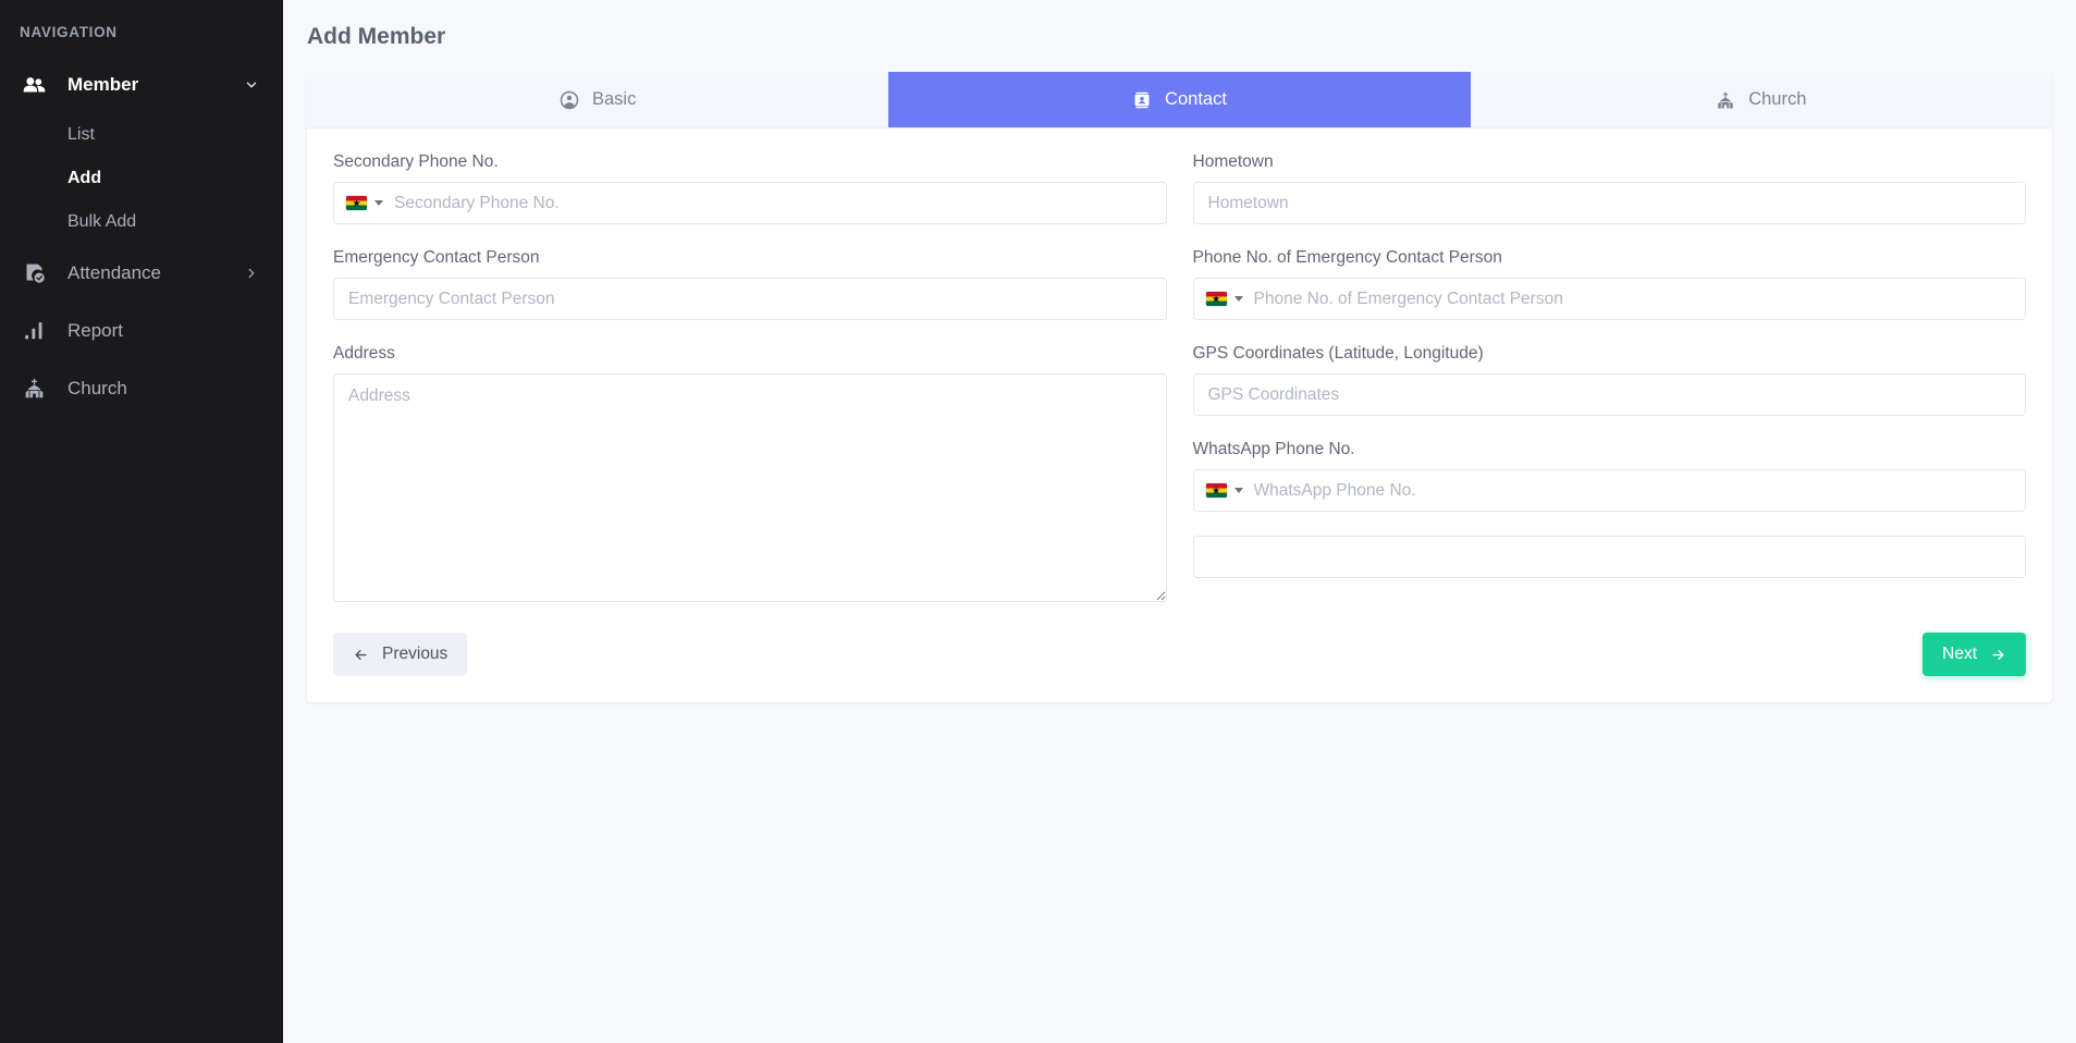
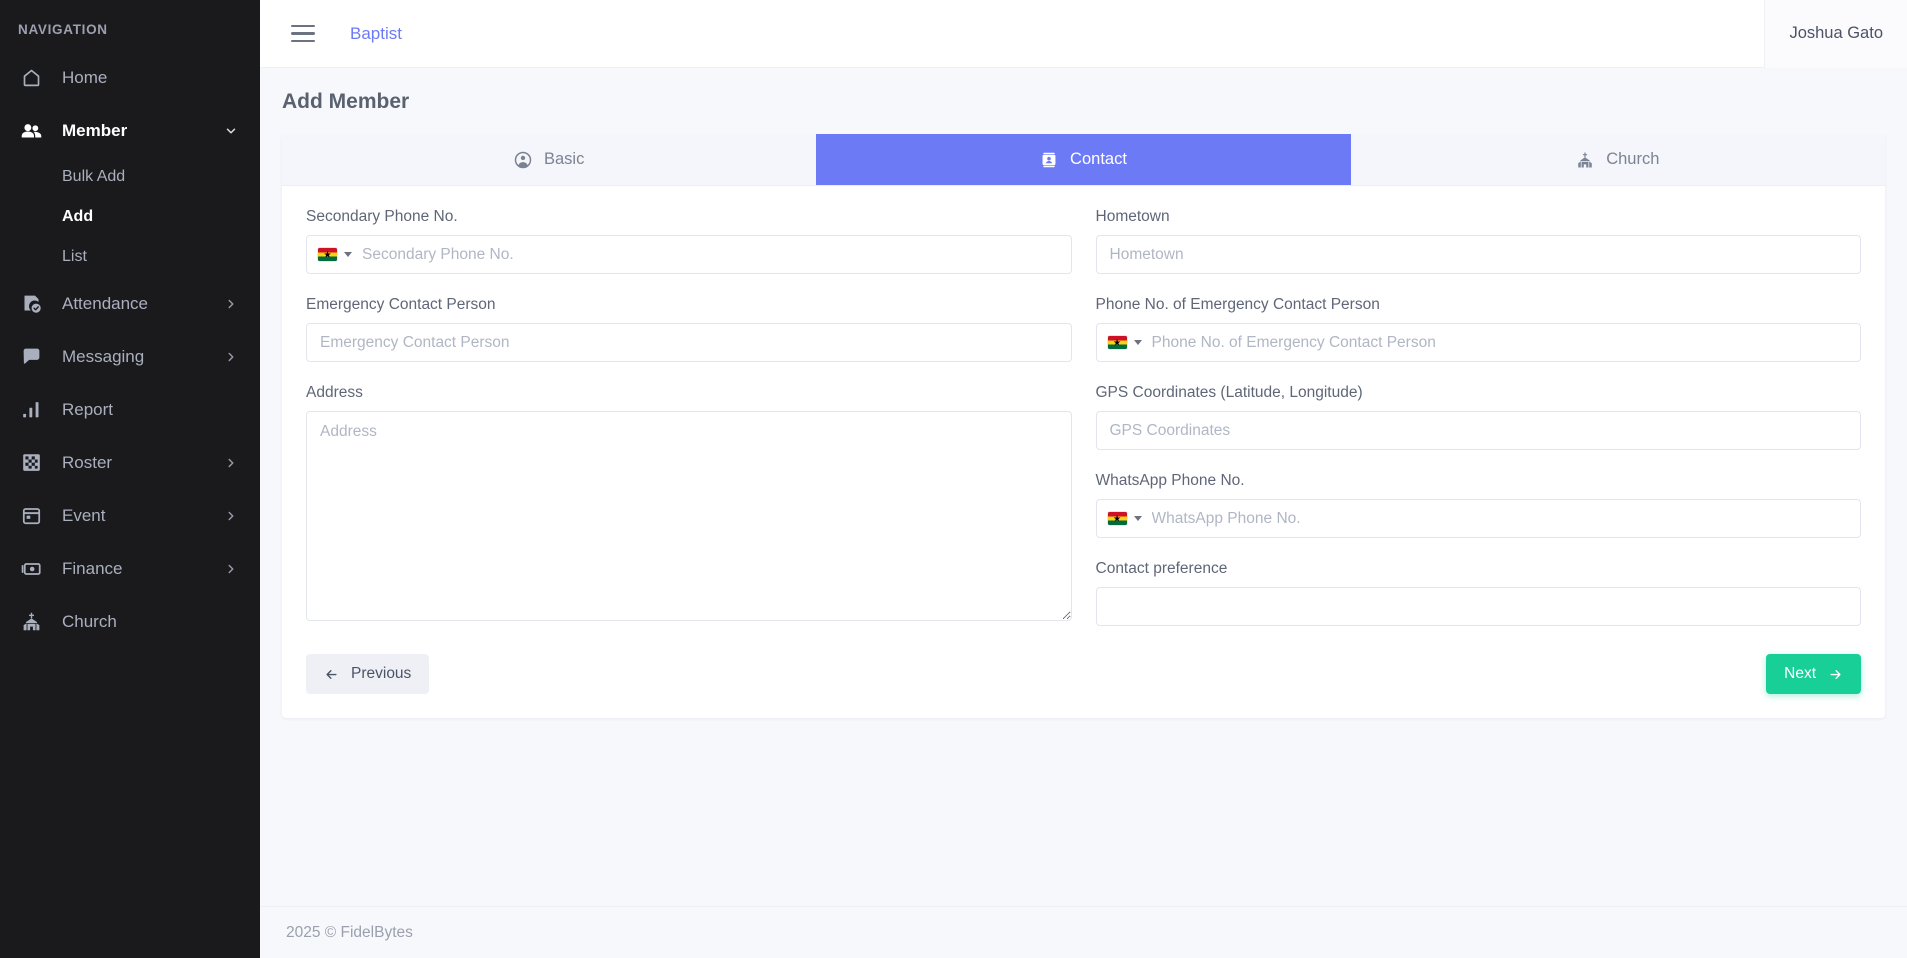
  NAVIGATION
+ Home
  Member
- List
+ Bulk Add
  Add
- Bulk Add
+ List
  Attendance
+ Messaging
  Report
+ Roster
+ Event
+ Finance
  Church
+ Baptist
+ Joshua Gato
  Add Member
  Basic
  Contact
  Church
  Secondary Phone No.
  ★
  Secondary Phone No.
  Emergency Contact Person
  Emergency Contact Person
  Address
  Address
  Hometown
  Hometown
  Phone No. of Emergency Contact Person
  ★
  Phone No. of Emergency Contact Person
  GPS Coordinates (Latitude, Longitude)
  GPS Coordinates
  WhatsApp Phone No.
  ★
  WhatsApp Phone No.
+ Contact preference
  Previous
  Next
+ 2025 © FidelBytes
